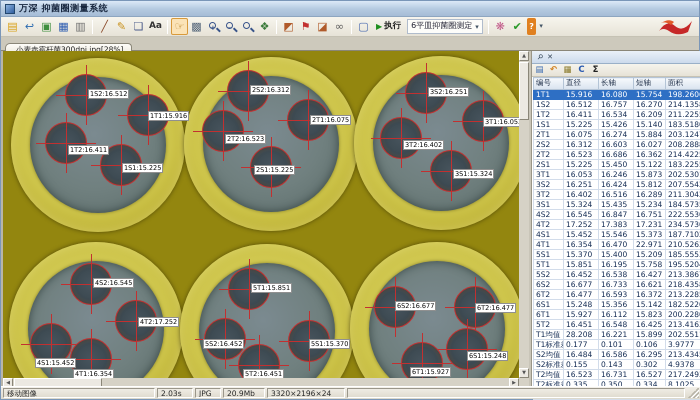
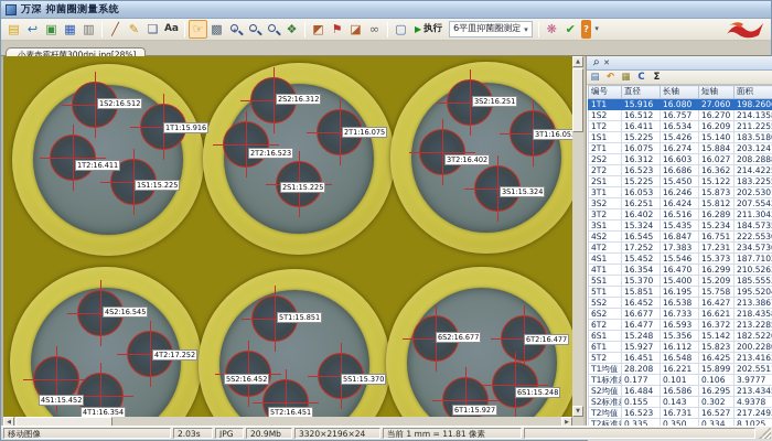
  万深 抑菌圈测量系统
  ▤
  ↩
  ▣
  ▦
  ▥
  ╱
  ✎
  ❏
  Aa
  ☞
  ▩
  +
  −
  ❖
  ◩
  ⚑
  ◪
  ∞
  ▢
  ▶
  执行
  6平皿抑菌圈测定
  ▾
  ❋
  ✔
  ?
  ▾
  小麦赤霉杆菌300dpi.jpg[28%]
  1S2:16.512
  1T1:15.916
  1T2:16.411
  1S1:15.225
  2S2:16.312
  2T1:16.075
  2T2:16.523
  2S1:15.225
  3S2:16.251
  3T1:16.05
  3T2:16.402
  3S1:15.324
  4S2:16.545
  4T2:17.252
  4S1:15.452
  4T1:16.354
  5T1:15.851
  5S2:16.452
  5S1:15.370
  5T2:16.451
  6S2:16.677
  6T2:16.477
  6S1:15.248
  6T1:15.927
  ✕
  ▤
  ↶
  ▦
  C
  Σ
  编号	直径	长轴	短轴	面积
- 1T1	15.916	16.080	15.754	198.260
+ 1T1	15.916	16.080	27.060	198.260
  1S2	16.512	16.757	16.270	214.135
  1T2	16.411	16.534	16.209	211.225
  1S1	15.225	15.426	15.140	183.518
  2T1	16.075	16.274	15.884	203.124
  2S2	16.312	16.603	16.027	208.288
  2T2	16.523	16.686	16.362	214.422
  2S1	15.225	15.450	15.122	183.225
  3T1	16.053	16.246	15.873	202.530
  3S2	16.251	16.424	15.812	207.554
  3T2	16.402	16.516	16.289	211.304
  3S1	15.324	15.435	15.234	184.573
  4S2	16.545	16.847	16.751	222.553
  4T2	17.252	17.383	17.231	234.573
  4S1	15.452	15.546	15.373	187.710
- 4T1	16.354	16.470	22.971	210.526
+ 4T1	16.354	16.470	16.299	210.526
  5S1	15.370	15.400	15.209	185.555
  5T1	15.851	16.195	15.758	195.520
  5S2	16.452	16.538	16.427	213.386
  6S2	16.677	16.733	16.621	218.435
  6T2	16.477	16.593	16.372	213.228
  6S1	15.248	15.356	15.142	182.522
  6T1	15.927	16.112	15.823	200.228
  5T2	16.451	16.548	16.425	213.416
  T1均值	28.208	16.221	15.899	202.551
  T1标准	0.177	0.101	0.106	3.9777
  S2均值	16.484	16.586	16.295	213.434
  S2标准	0.155	0.143	0.302	4.9378
  T2均值	16.523	16.731	16.527	217.249
  T2标准	0.335	0.350	0.334	8.1025
  移动图像
  2.03s
  JPG
  20.9Mb
  3320×2196×24
+ 当前 1 mm = 11.81 像素
